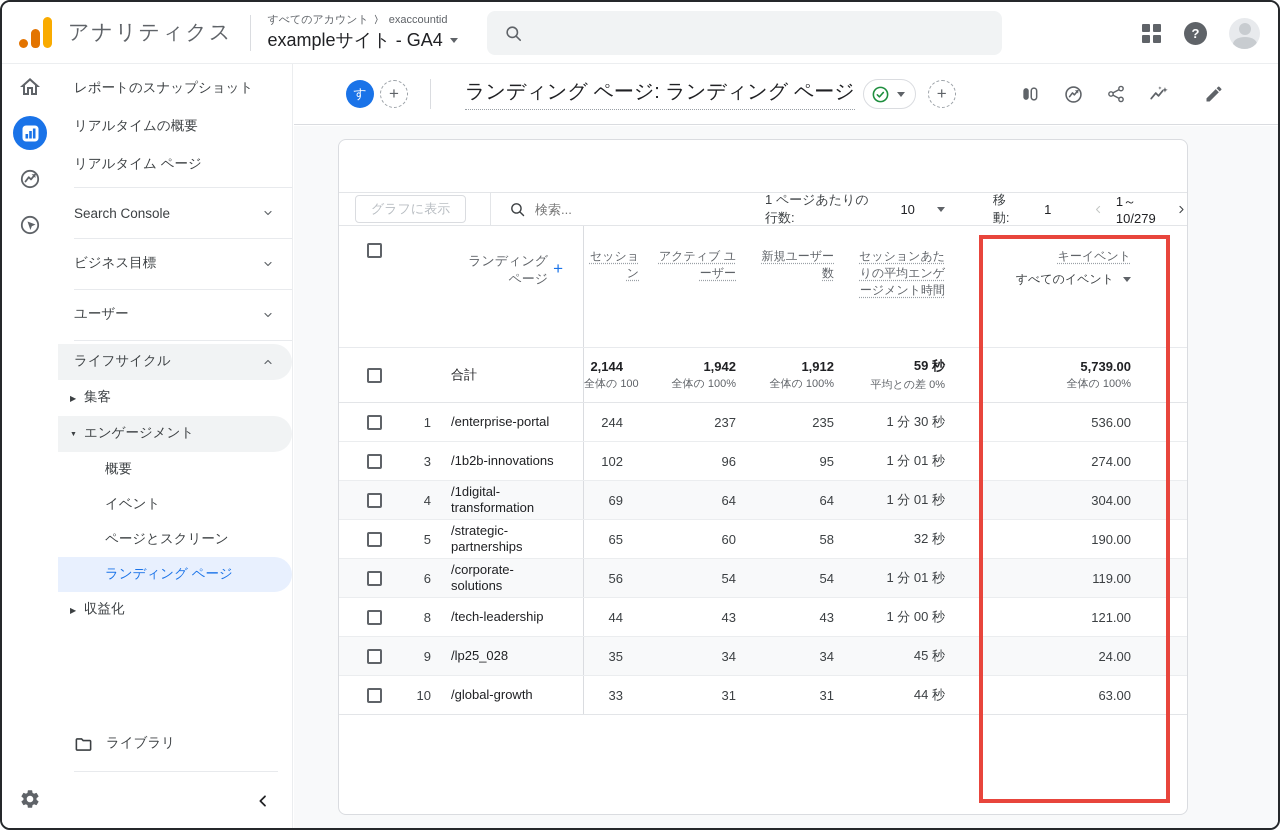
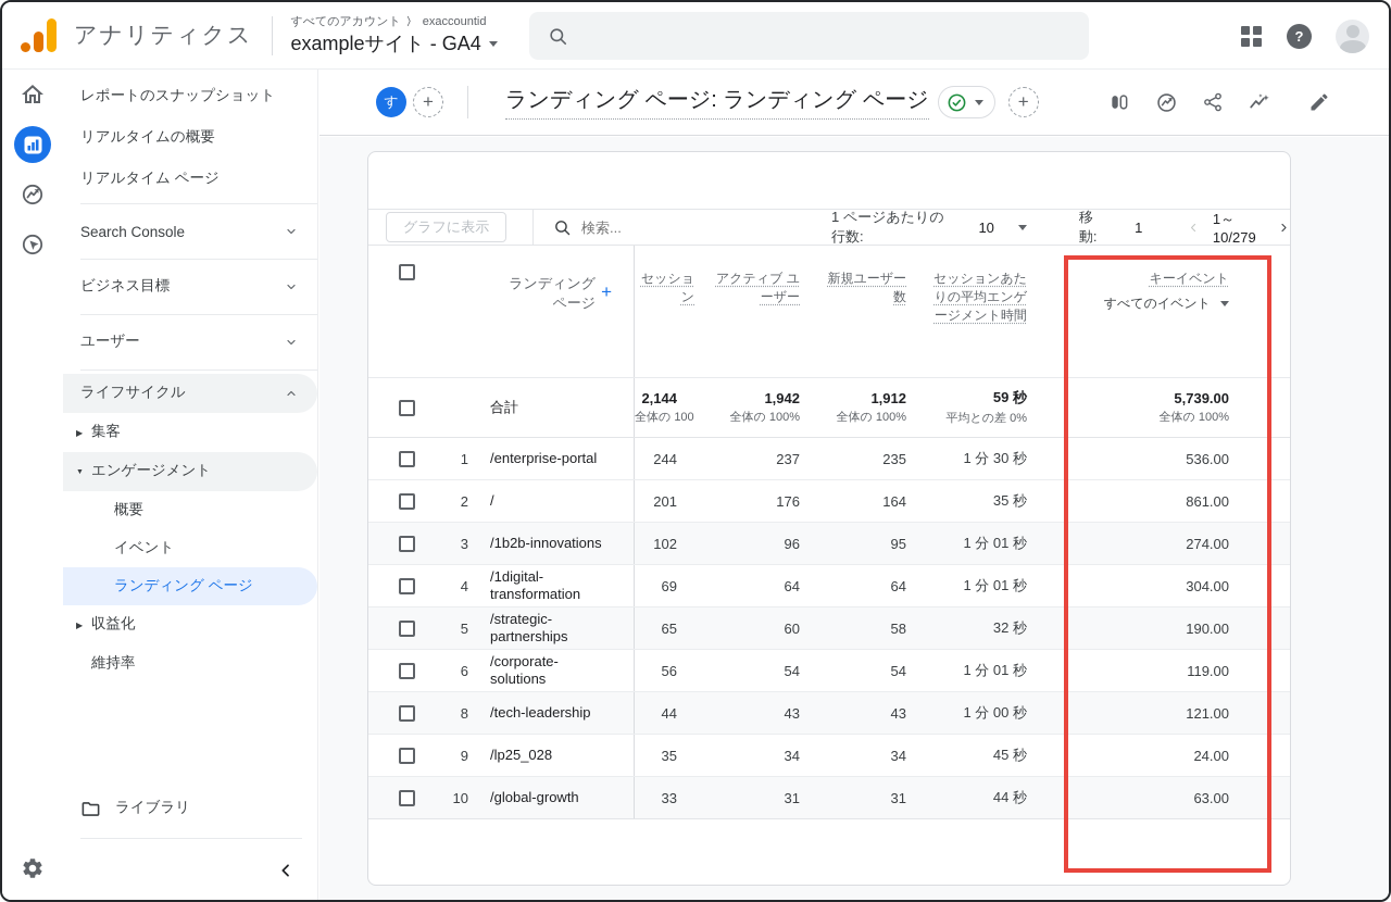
  アナリティクス
  すべてのアカウント
  〉
  exaccountid
  exampleサイト - GA4
  ?
  レポートのスナップショット
  リアルタイムの概要
  リアルタイム ページ
  Search Console
  ビジネス目標
  ユーザー
  ライフサイクル
  ▶
  集客
  エンゲージメント
  概要
  イベント
- ページとスクリーン
  ランディング ページ
  ▶
  収益化
+ 維持率
  ライブラリ
  す
  +
  ランディング ページ: ランディング ページ
  +
  グラフに表示
  検索...
  1 ページあたりの行数:
  10
  移動:
  1
  1～10/279
  ランディング ページ
  +
  セッション
  アクティブ ユーザー
  新規ユーザー数
  セッションあたりの平均エンゲージメント時間
  キーイベント
  すべてのイベント
  合計
  2,144
  全体の 100
  1,942
  全体の 100%
  1,912
  全体の 100%
  59 秒
  平均との差 0%
  5,739.00
  全体の 100%
  1
  /enterprise-portal
  244
  237
  235
  1 分 30 秒
  536.00
+ 2
+ /
+ 201
+ 176
+ 164
+ 35 秒
+ 861.00
  3
  /1b2b-innovations
  102
  96
  95
  1 分 01 秒
  274.00
  4
  /1digital-transformation
  69
  64
  64
  1 分 01 秒
  304.00
  5
  /strategic-partnerships
  65
  60
  58
  32 秒
  190.00
  6
  /corporate-solutions
  56
  54
  54
  1 分 01 秒
  119.00
  8
  /tech-leadership
  44
  43
  43
  1 分 00 秒
  121.00
  9
  /lp25_028
  35
  34
  34
  45 秒
  24.00
  10
  /global-growth
  33
  31
  31
  44 秒
  63.00
